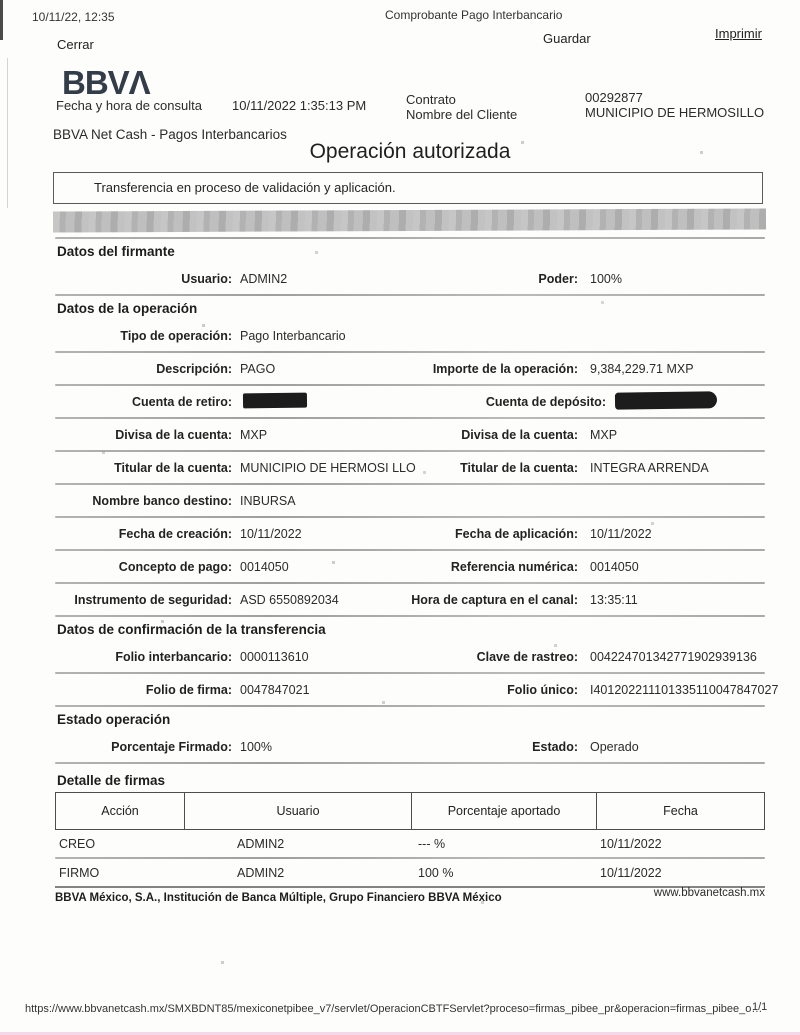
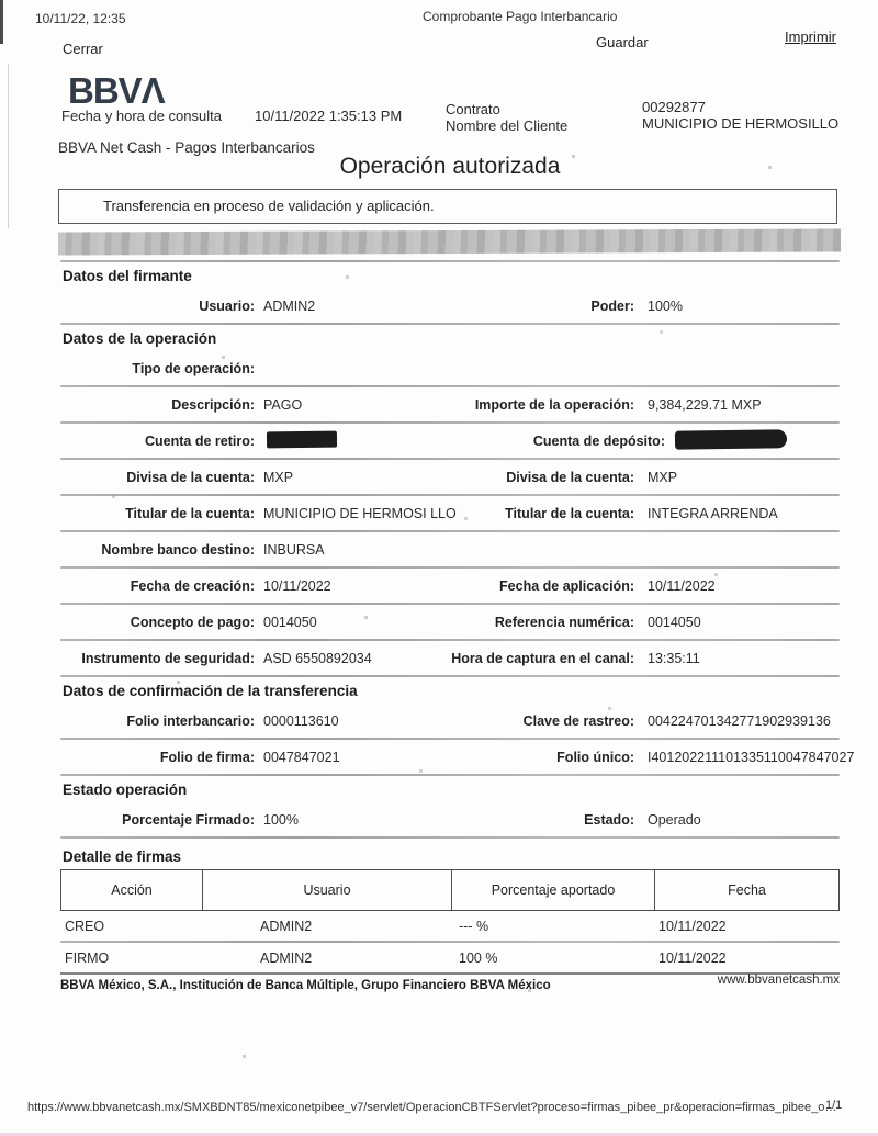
  10/11/22, 12:35
  Comprobante Pago Interbancario
  Cerrar
  Guardar
  Imprimir
  BBVΛ
  Fecha y hora de consulta
  10/11/2022 1:35:13 PM
  Contrato
  00292877
  Nombre del Cliente
  MUNICIPIO DE HERMOSILLO
  BBVA Net Cash - Pagos Interbancarios
  Operación autorizada
  Transferencia en proceso de validación y aplicación.
  Datos del firmante
  Usuario:
  ADMIN2
  Poder:
  100%
  Datos de la operación
  Tipo de operación:
- Pago Interbancario
  Descripción:
  PAGO
  Importe de la operación:
  9,384,229.71 MXP
  Cuenta de retiro:
  Cuenta de depósito:
  Divisa de la cuenta:
  MXP
  Divisa de la cuenta:
  MXP
  Titular de la cuenta:
  MUNICIPIO DE HERMOSI
  Titular de la cuenta:
  INTEGRA ARRENDA
  Nombre banco destino:
  INBURSA
  Fecha de creación:
  10/11/2022
  Fecha de aplicación:
  10/11/2022
  Concepto de pago:
  0014050
  Referencia numérica:
  0014050
  Instrumento de seguridad:
  ASD 6550892034
  Hora de captura en el canal:
  13:35:11
  Datos de confirmación de la transferencia
  Folio interbancario:
  0000113610
  Clave de rastreo:
  004224701342771902939136
  Folio de firma:
  0047847021
  Folio único:
  I401202211101335110047847027
  Estado operación
  Porcentaje Firmado:
  100%
  Estado:
  Operado
  Detalle de firmas
  Acción
  Usuario
  Porcentaje aportado
  Fecha
  CREO
  ADMIN2
  --- %
  10/11/2022
  FIRMO
  ADMIN2
  100 %
  10/11/2022
  BBVA México, S.A., Institución de Banca Múltiple, Grupo Financiero BBVA México
  www.bbvanetcash.mx
  https://www.bbvanetcash.mx/SMXBDNT85/mexiconetpibee_v7/servlet/OperacionCBTFServlet?proceso=firmas_pibee_pr&operacion=firmas_pibee_o…
  1/1
